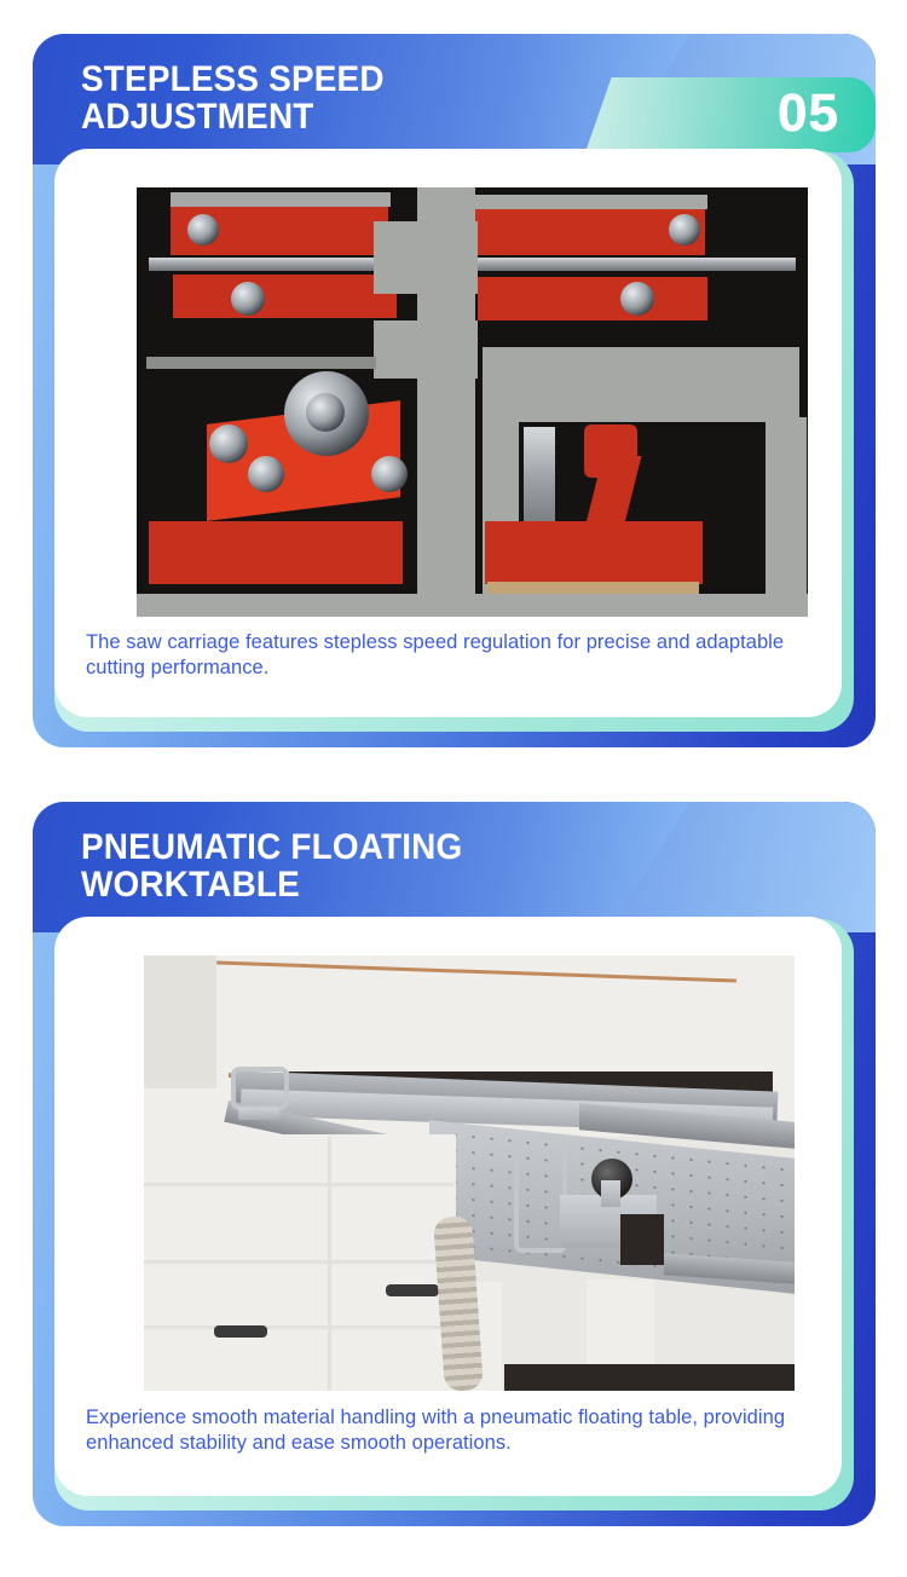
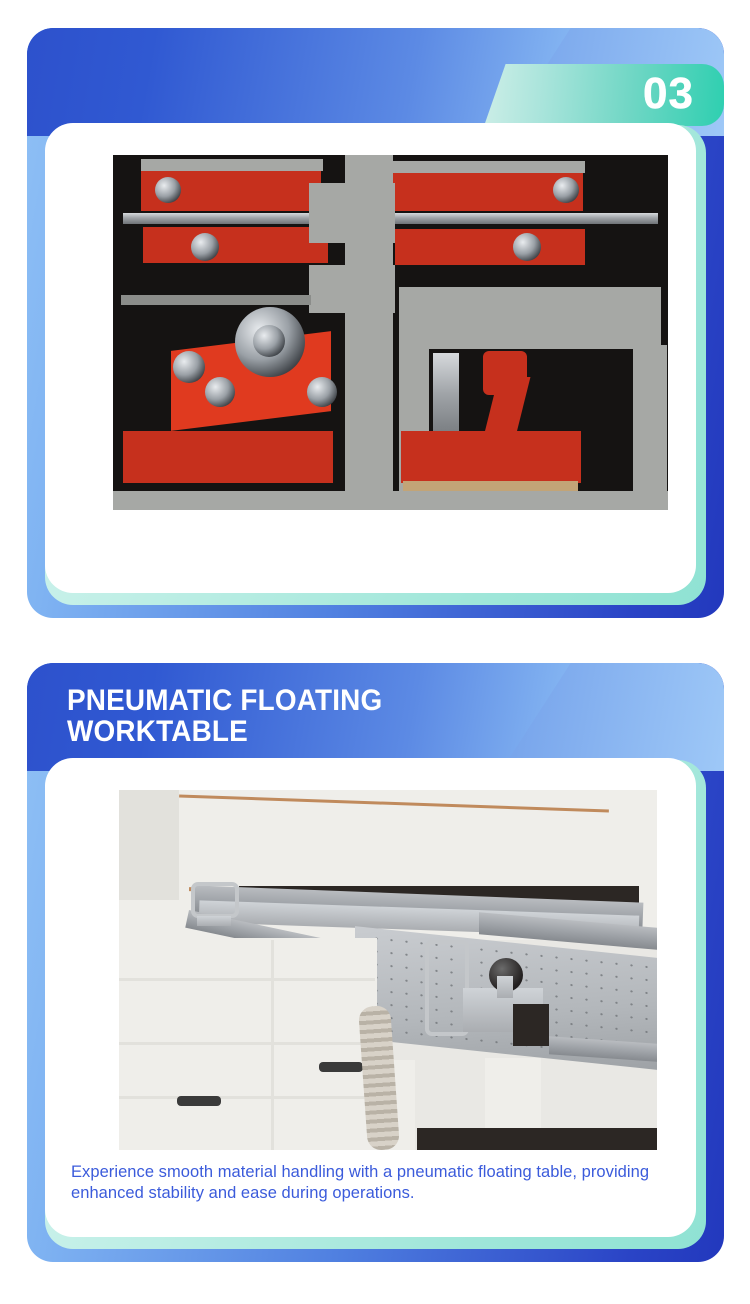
- 05
+ 03
- STEPLESS SPEED ADJUSTMENT
- The saw carriage features stepless speed regulation for precise and adaptable cutting performance.
  PNEUMATIC FLOATING WORKTABLE
- Experience smooth material handling with a pneumatic floating table, providing enhanced stability and ease smooth operations.
+ Experience smooth material handling with a pneumatic floating table, providing enhanced stability and ease during operations.
